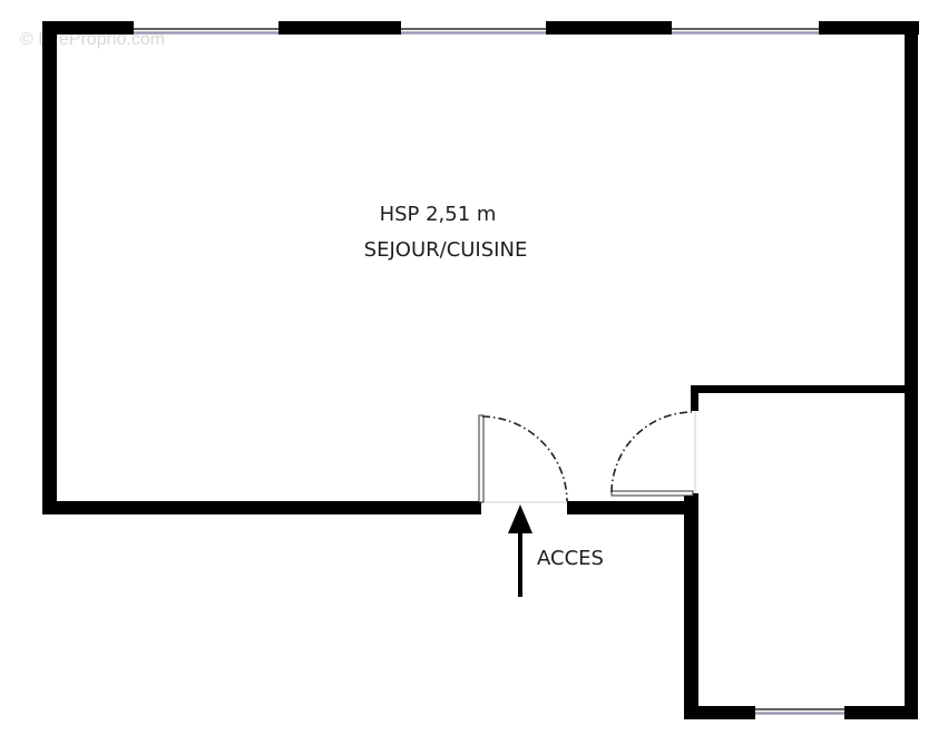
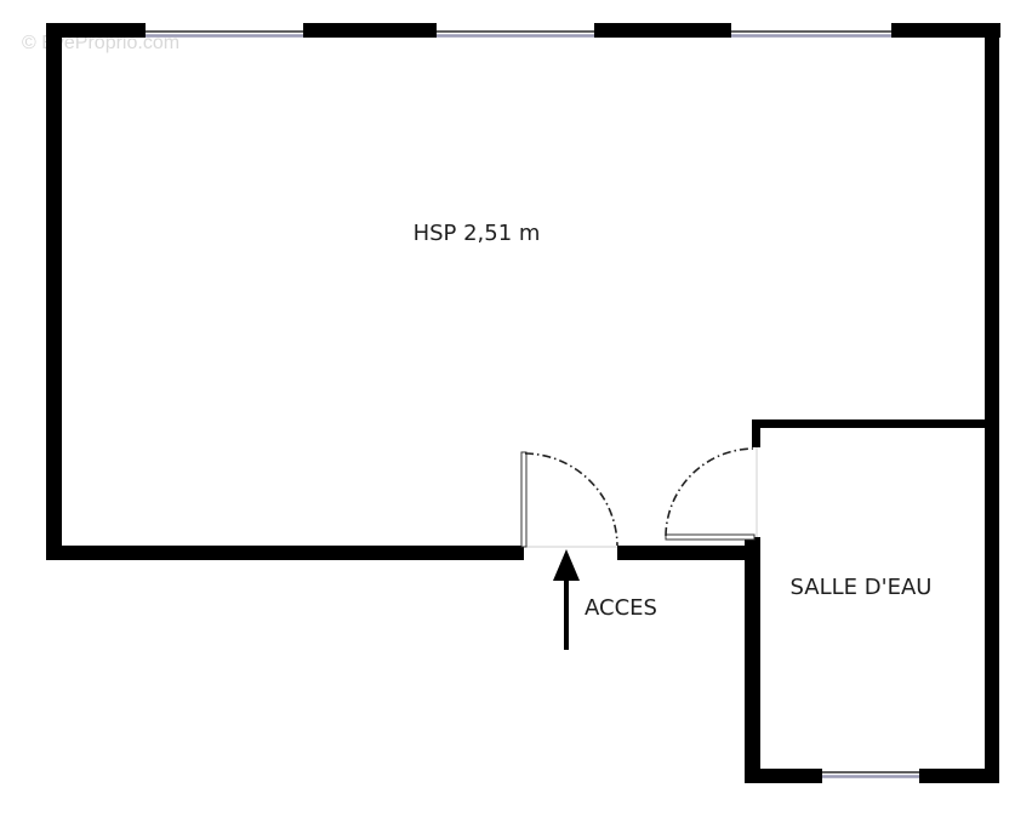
  ©eProprio.com
  HSP 2,51 m
- SEJOUR/CUISINE
  ACCES
+ SALLE D'EAU
